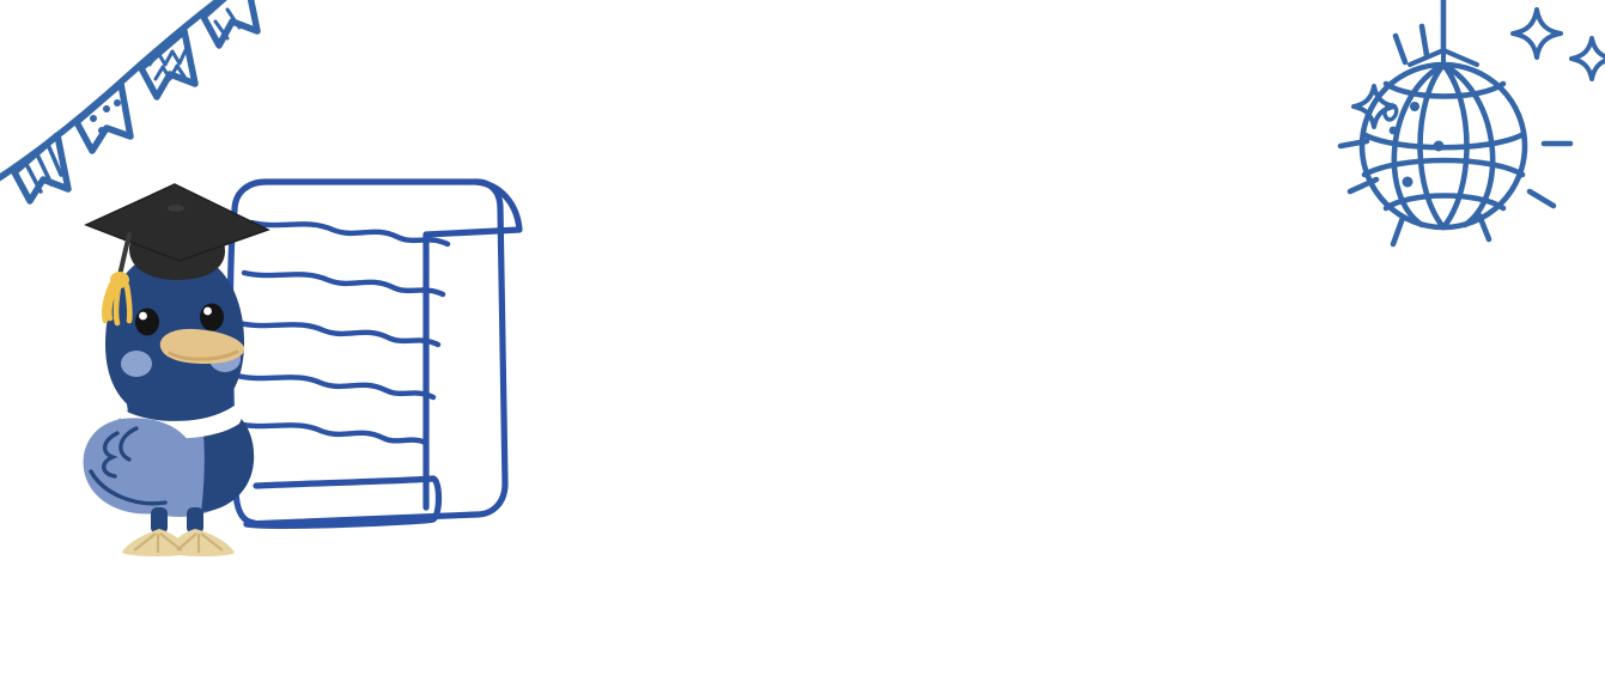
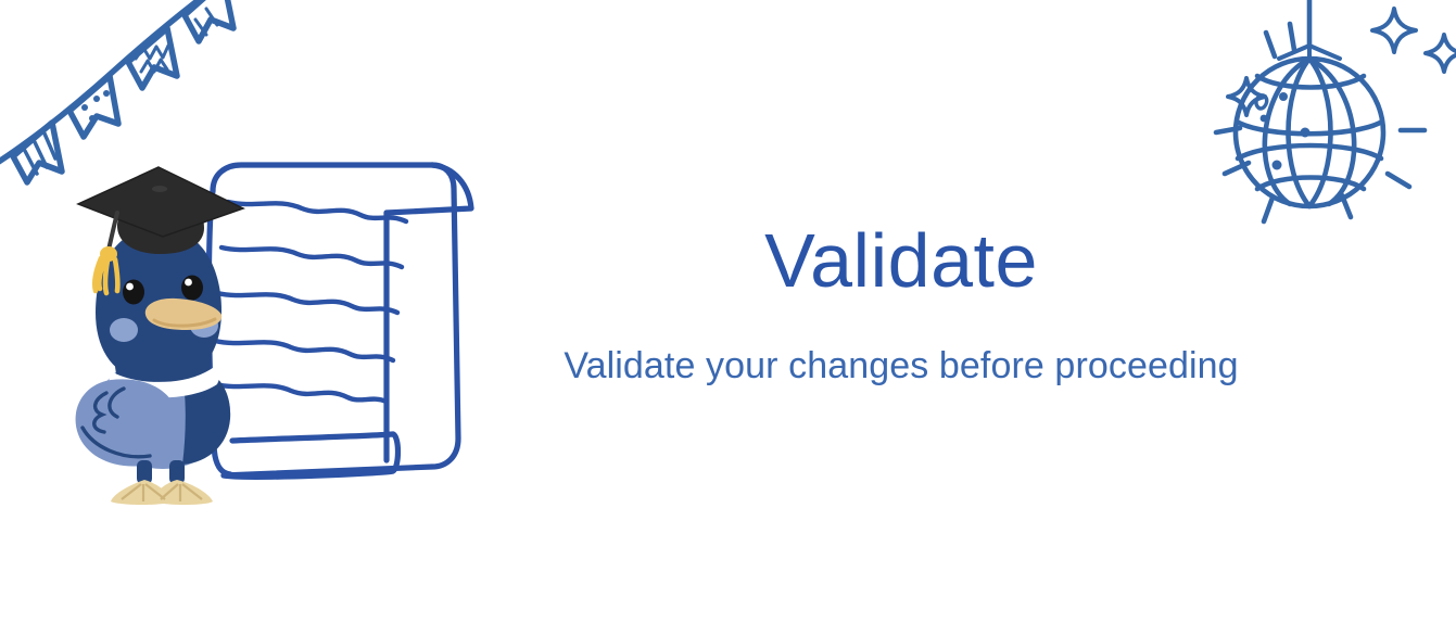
+ Validate
+ Validate your changes before proceeding
